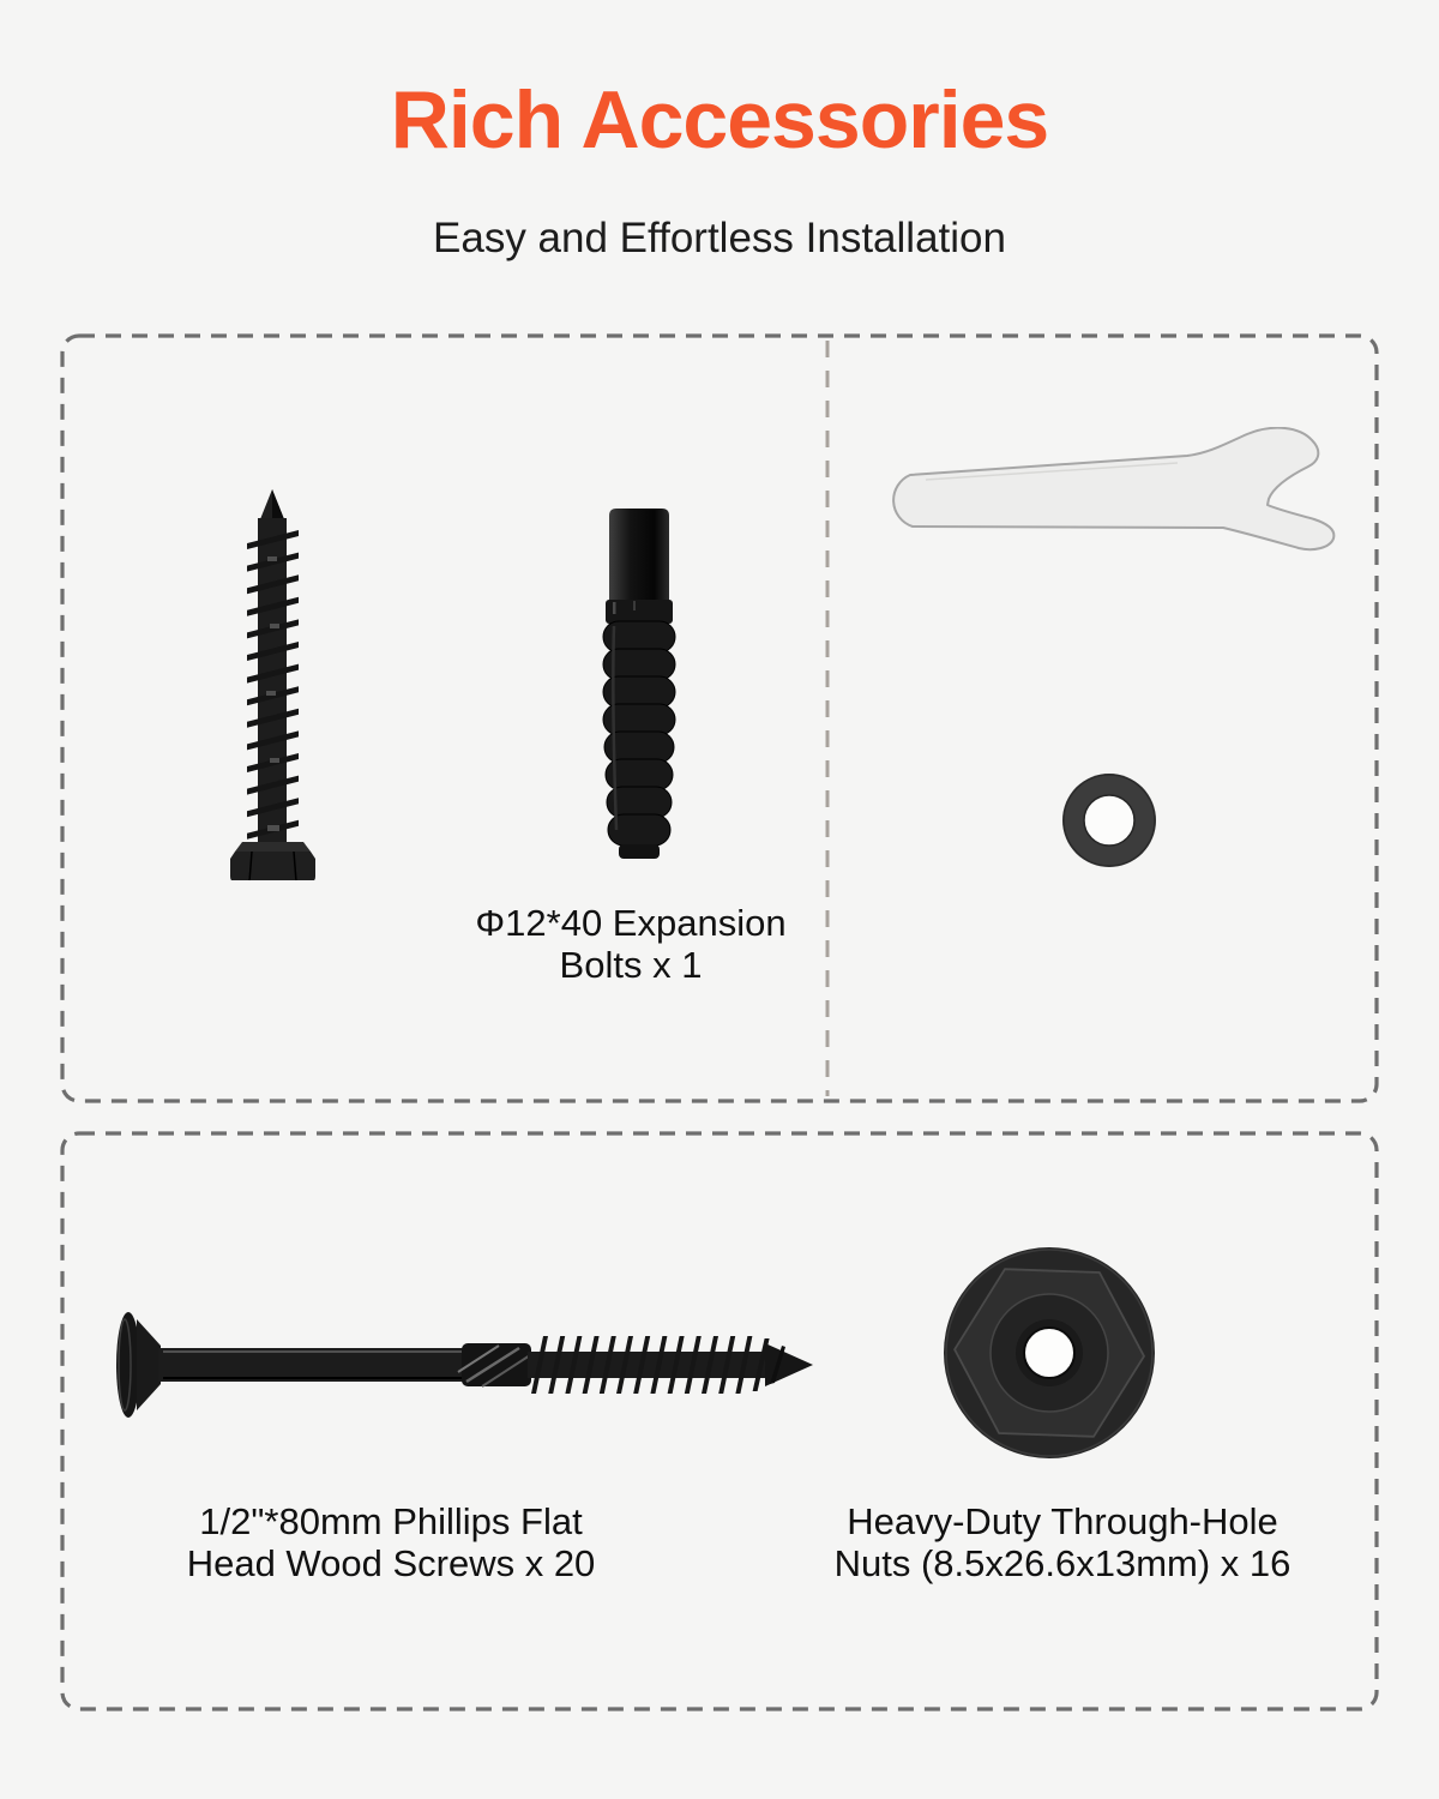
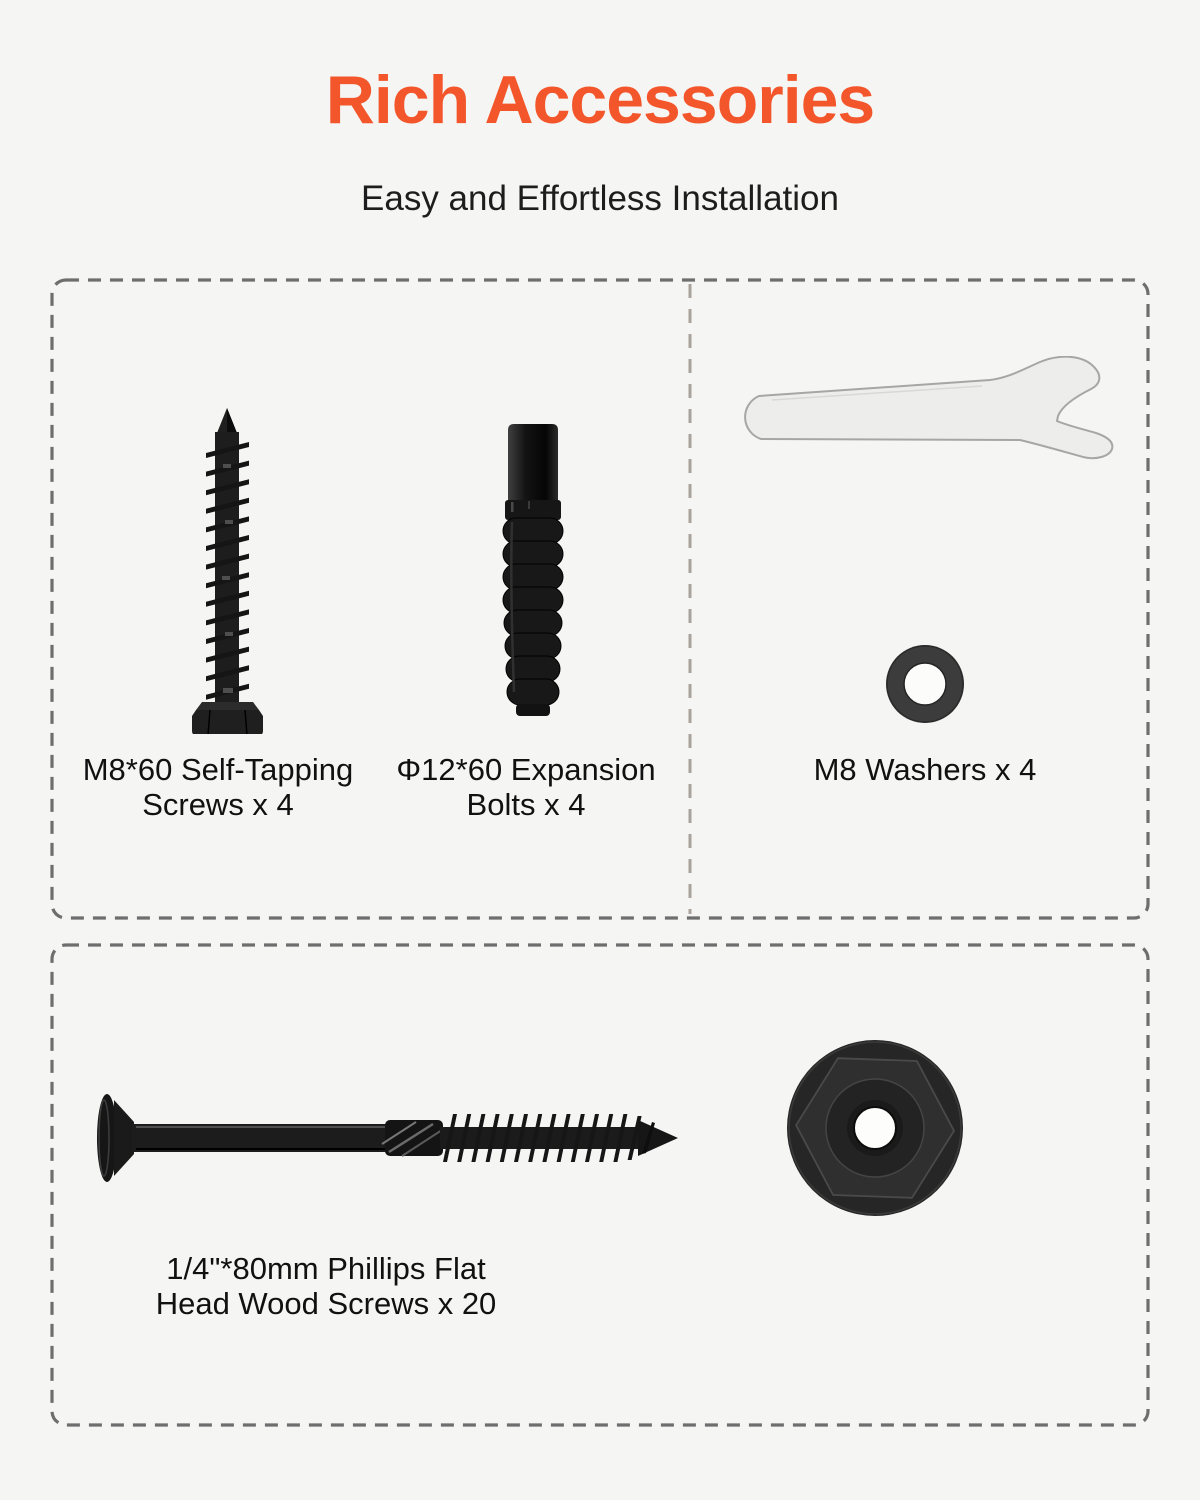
  Rich Accessories
  Easy and Effortless Installation
+ M8*60 Self-Tapping
+ Screws x 4
- Φ12*40 Expansion
+ Φ12*60 Expansion
- Bolts x 1
+ Bolts x 4
+ M8 Washers x 4
- 1/2"*80mm Phillips Flat
+ 1/4"*80mm Phillips Flat
  Head Wood Screws x 20
- Heavy-Duty Through-Hole
- Nuts (8.5x26.6x13mm) x 16
